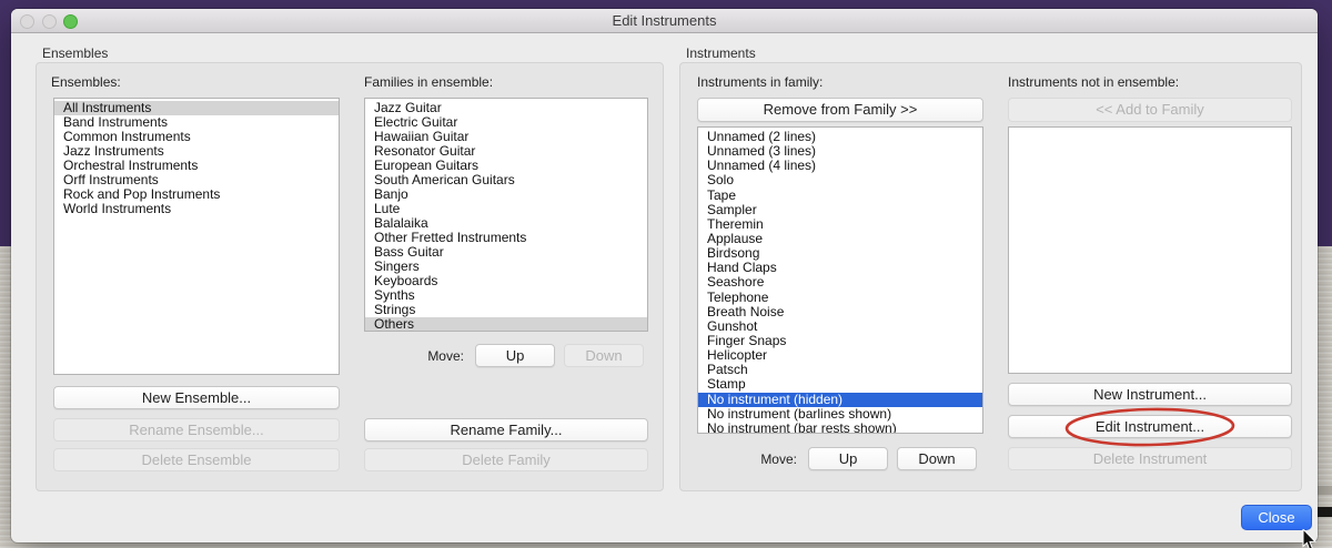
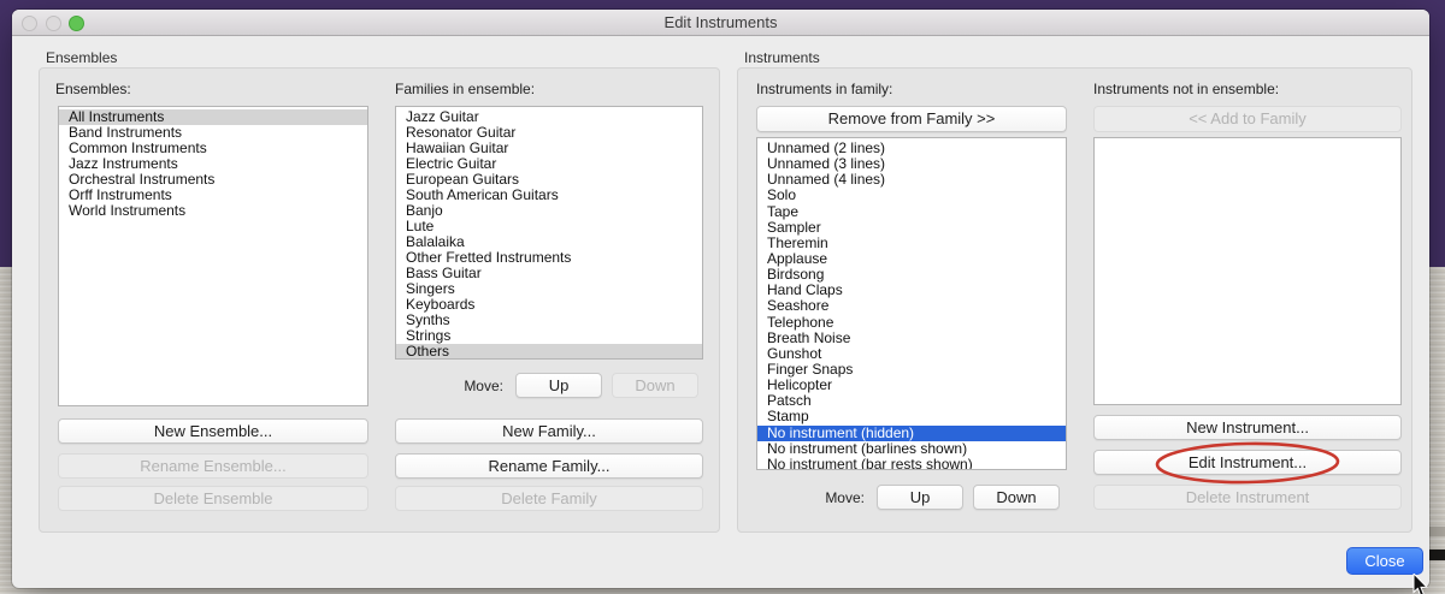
  Edit Instruments
  Ensembles
  Ensembles:
  All Instruments
  Band Instruments
  Common Instruments
  Jazz Instruments
  Orchestral Instruments
  Orff Instruments
- Rock and Pop Instruments
  World Instruments
  New Ensemble...
  Rename Ensemble...
  Delete Ensemble
  Families in ensemble:
  Jazz Guitar
- Electric Guitar
+ Resonator Guitar
  Hawaiian Guitar
- Resonator Guitar
+ Electric Guitar
  European Guitars
  South American Guitars
  Banjo
  Lute
  Balalaika
  Other Fretted Instruments
  Bass Guitar
  Singers
  Keyboards
  Synths
  Strings
  Others
  Move:
  Up
  Down
+ New Family...
  Rename Family...
  Delete Family
  Instruments
  Instruments in family:
  Remove from Family >>
  Unnamed (2 lines)
  Unnamed (3 lines)
  Unnamed (4 lines)
  Solo
  Tape
  Sampler
  Theremin
  Applause
  Birdsong
  Hand Claps
  Seashore
  Telephone
  Breath Noise
  Gunshot
  Finger Snaps
  Helicopter
  Patsch
  Stamp
  No instrument (hidden)
  No instrument (barlines shown)
  No instrument (bar rests shown)
  Move:
  Up
  Down
  Instruments not in ensemble:
  << Add to Family
  New Instrument...
  Edit Instrument...
  Delete Instrument
  Close
